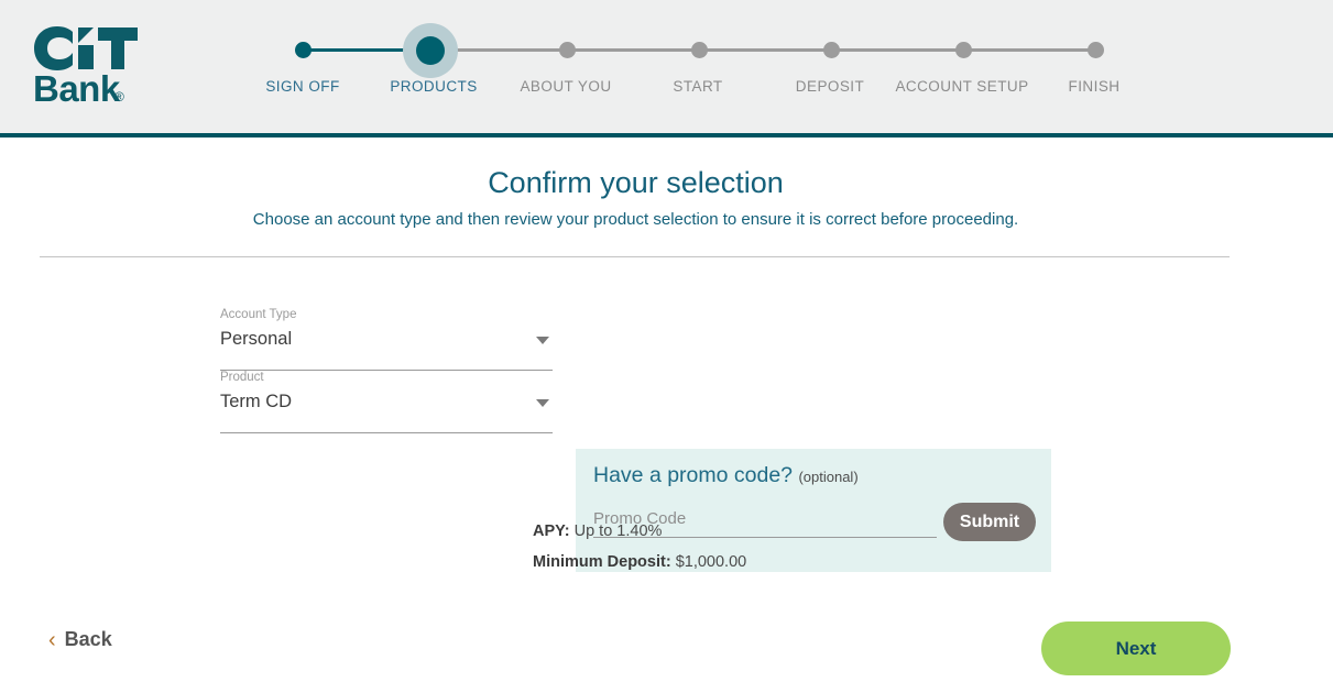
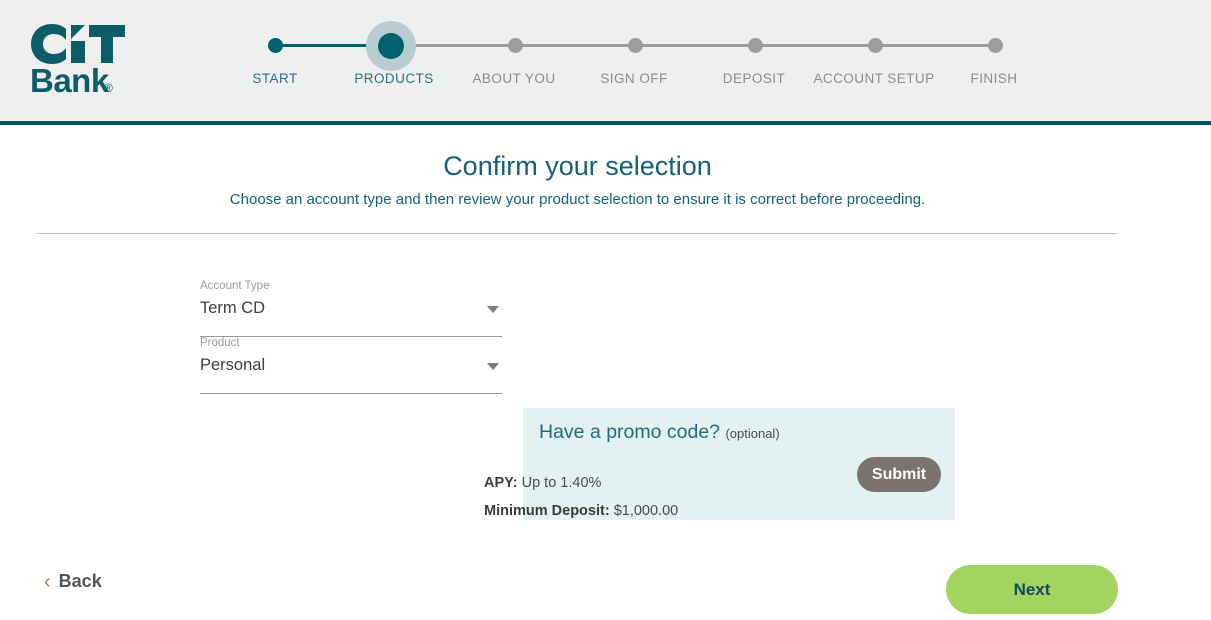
  Bank
  ®
- SIGN OFF
+ START
  PRODUCTS
  ABOUT YOU
- START
+ SIGN OFF
  DEPOSIT
  ACCOUNT SETUP
  FINISH
  Confirm your selection
  Choose an account type and then review your product selection to ensure it is correct before proceeding.
  Account Type
- Personal
+ Term CD
  Product
- Term CD
+ Personal
  Have a promo code? (optional)
- Promo Code
  Submit
  APY: Up to 1.40%
  Minimum Deposit: $1,000.00
  ‹
  Back
  Next
